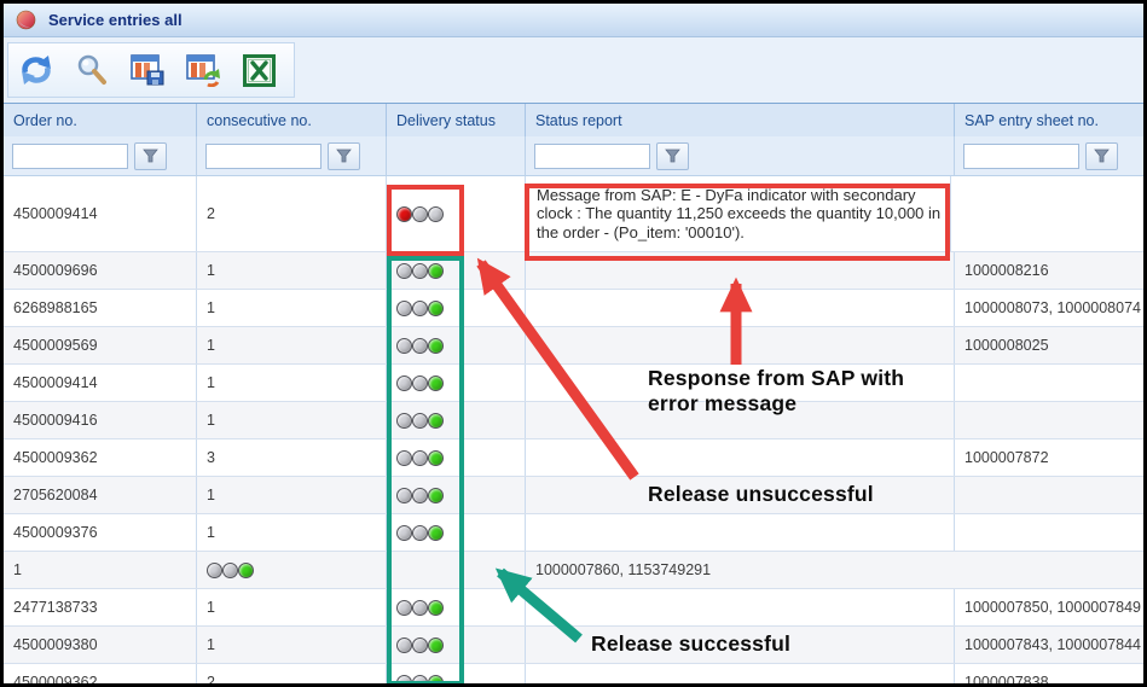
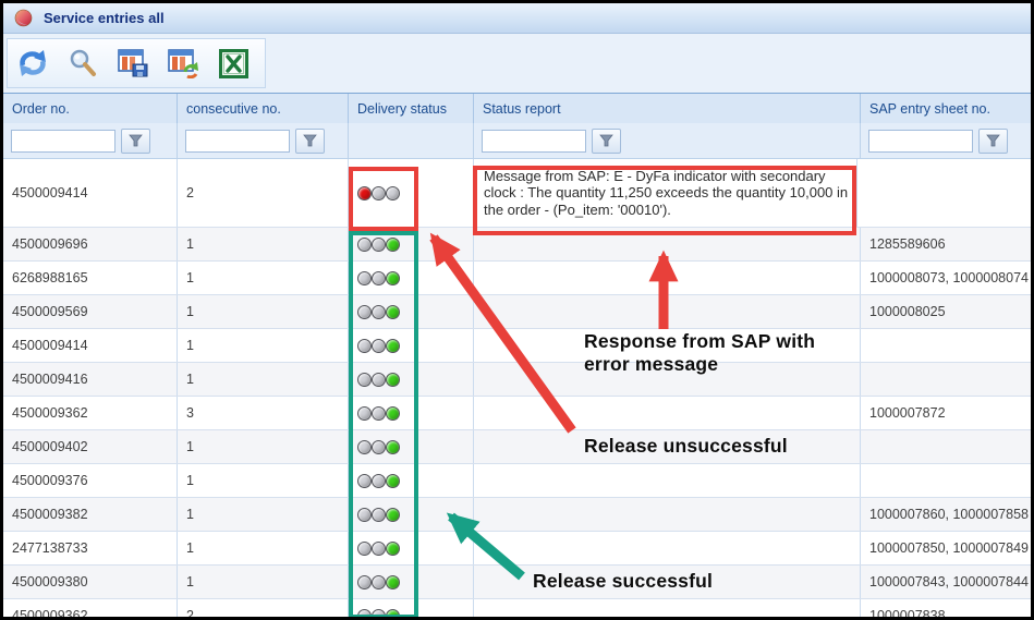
  Service entries all
  Order no.
  consecutive no.
  Delivery status
  Status report
  SAP entry sheet no.
  4500009414
  2
  Message from SAP: E - DyFa indicator with secondary clock : The quantity 11,250 exceeds the quantity 10,000 in the order - (Po_item: '00010').
  4500009696
  1
- 1000008216
+ 1285589606
  6268988165
  1
  1000008073, 1000008074
  4500009569
  1
  1000008025
  4500009414
  1
  4500009416
  1
  4500009362
  3
  1000007872
- 2705620084
+ 4500009402
  1
  4500009376
  1
+ 4500009382
  1
- 1000007860, 1153749291
+ 1000007860, 1000007858
  2477138733
  1
  1000007850, 1000007849
  4500009380
  1
  1000007843, 1000007844
  4500009362
  2
  1000007838
  Response from SAP with error message
  Release unsuccessful
  Release successful
